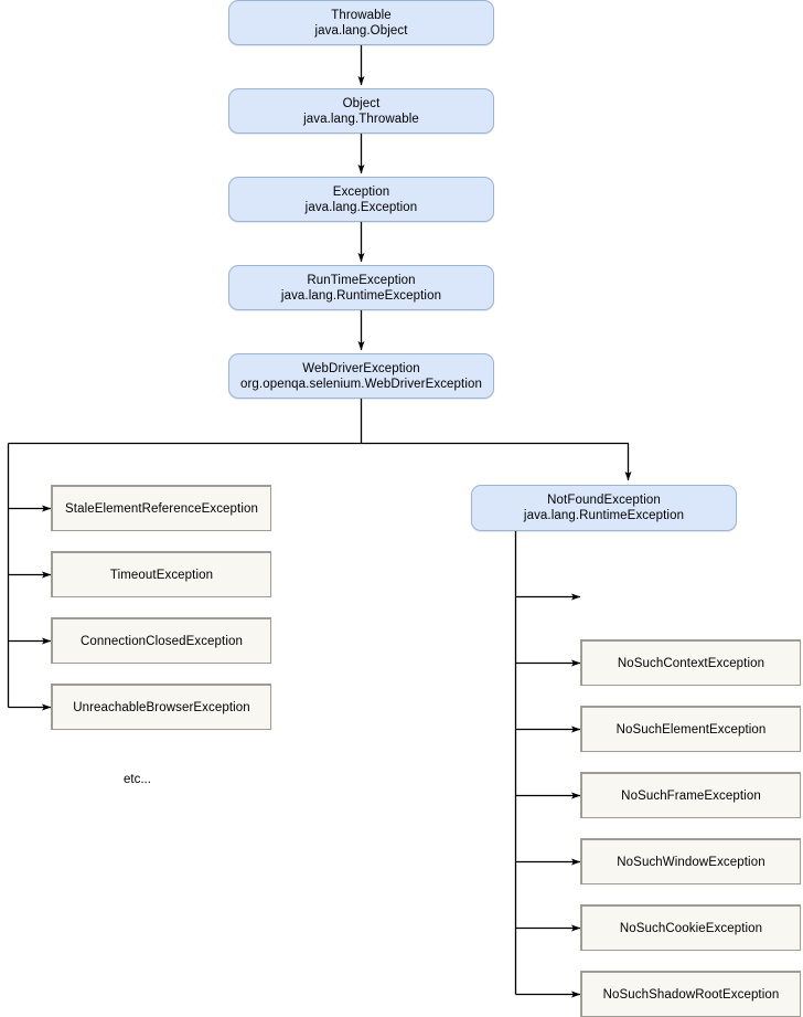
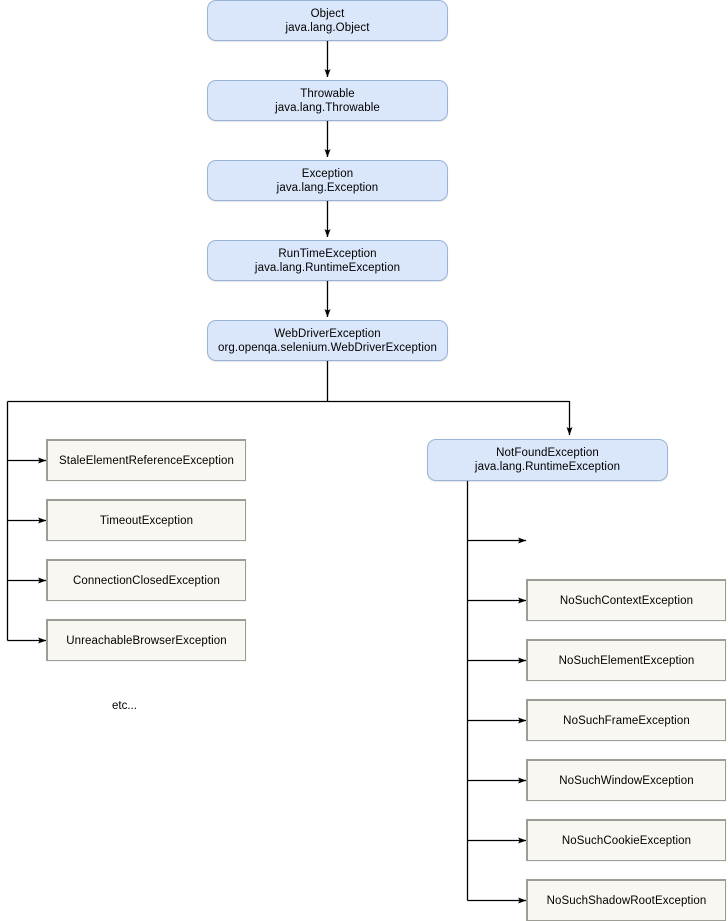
- Throwable
+ Object
  java.lang.Object
- Object
+ Throwable
  java.lang.Throwable
  Exception
  java.lang.Exception
  RunTimeException
  java.lang.RuntimeException
  WebDriverException
  org.openqa.selenium.WebDriverException
  NotFoundException
  java.lang.RuntimeException
  StaleElementReferenceException
  TimeoutException
  ConnectionClosedException
  UnreachableBrowserException
  etc...
  NoSuchContextException
  NoSuchElementException
  NoSuchFrameException
  NoSuchWindowException
  NoSuchCookieException
  NoSuchShadowRootException
